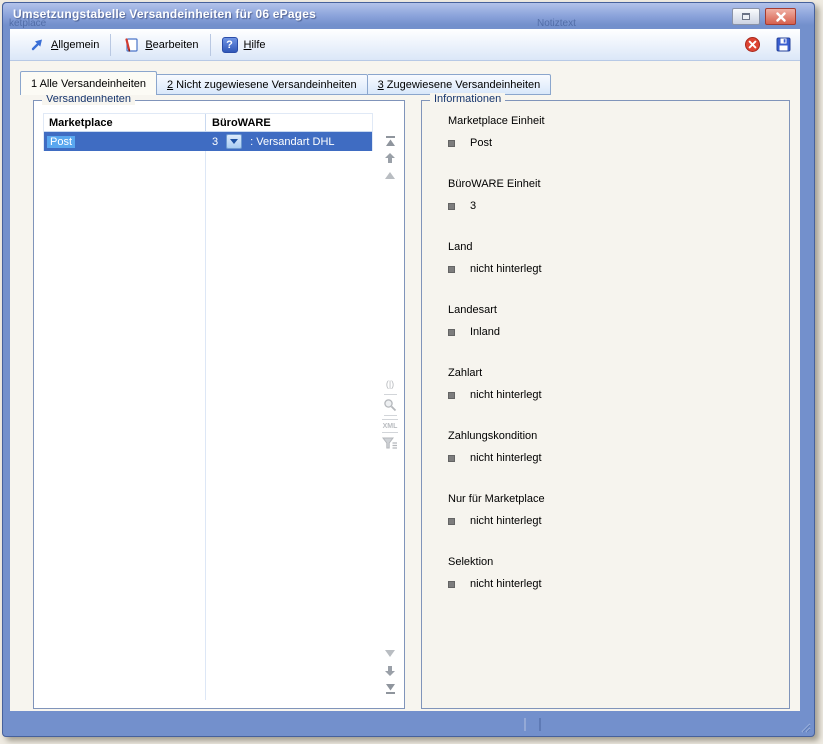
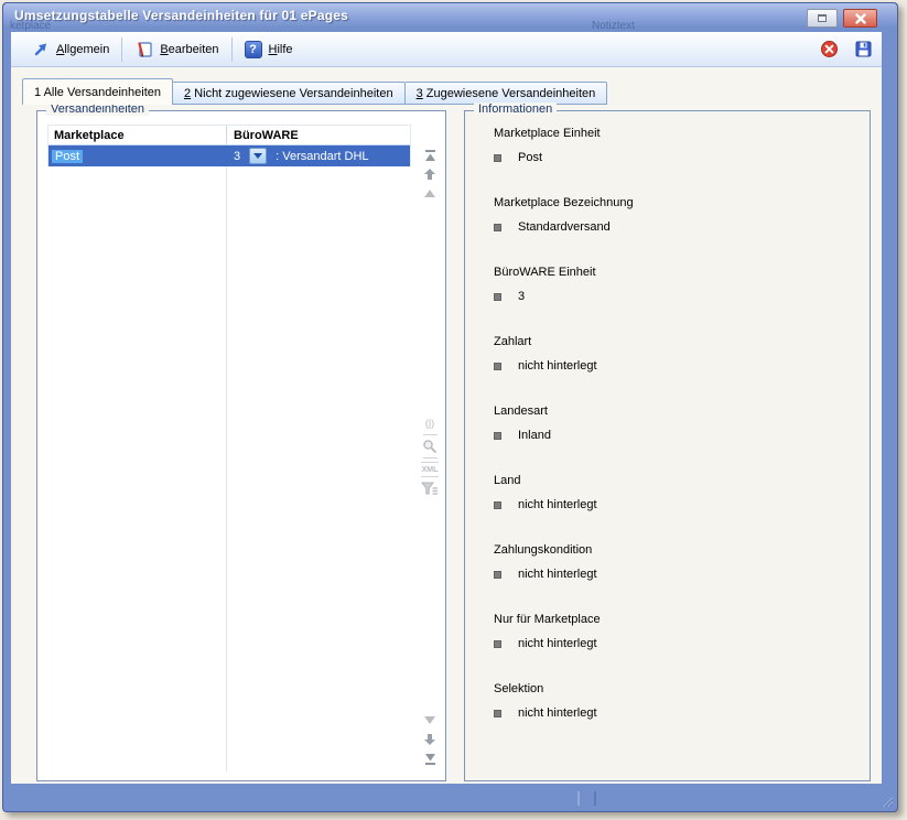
- Umsetzungstabelle Versandeinheiten für 06 ePages
+ Umsetzungstabelle Versandeinheiten für 01 ePages
  ketplace
  Notiztext
  Allgemein
  Bearbeiten
  ?
  Hilfe
  1
  Alle Versandeinheiten
  2
  Nicht zugewiesene Versandeinheiten
  3
  Zugewiesene Versandeinheiten
  Versandeinheiten
  Marketplace
  BüroWARE
  Post
  3
  : Versandart DHL
  (|)
  Informationen
  Marketplace Einheit
  Post
+ Marketplace Bezeichnung
+ Standardversand
  BüroWARE Einheit
  3
- Land
+ Zahlart
  nicht hinterlegt
  Landesart
  Inland
- Zahlart
+ Land
  nicht hinterlegt
  Zahlungskondition
  nicht hinterlegt
  Nur für Marketplace
  nicht hinterlegt
  Selektion
  nicht hinterlegt
